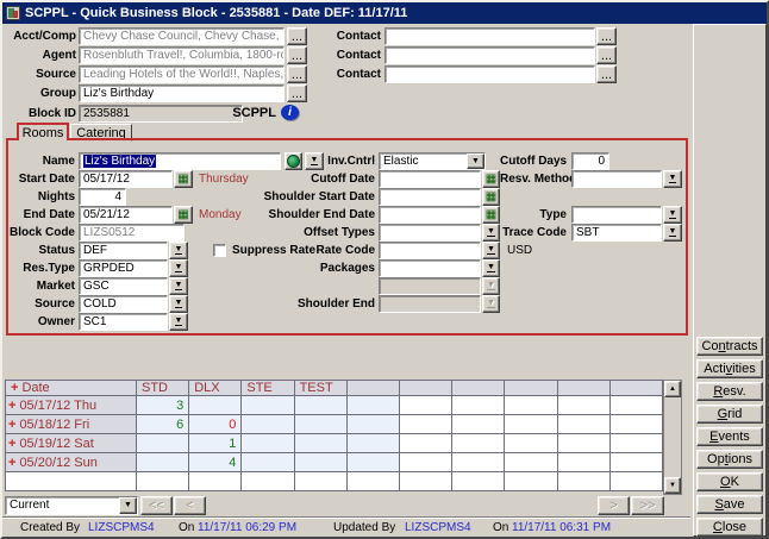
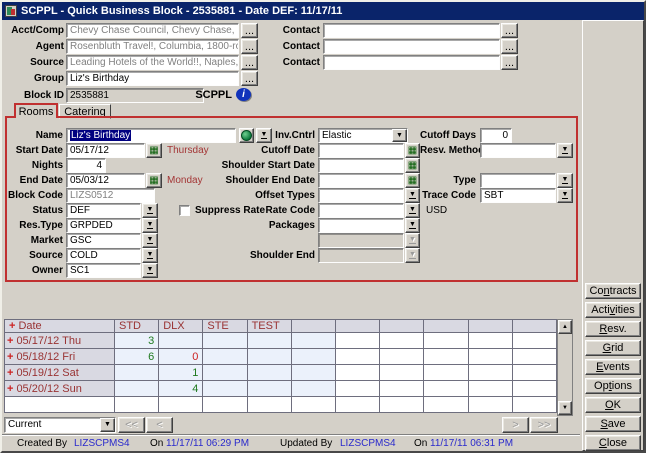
  SCPPL - Quick Business Block - 2535881 - Date DEF: 11/17/11
  Acct/Comp
  Chevy Chase Council, Chevy Chase,
  ...
  Agent
  Rosenbluth Travel!, Columbia, 1800-ro
  ...
  Source
  Leading Hotels of the World!!, Naples,
  ...
  Group
  Liz's Birthday
  ...
  Block ID
  2535881
  SCPPL
  i
  Contact
  ...
  Contact
  ...
  Contact
  ...
  Rooms
  Catering
  Name
  Liz's Birthday
  Start Date
  05/17/12
  ▦
  Thursday
  Nights
  4
  End Date
- 05/21/12
+ 05/03/12
  ▦
  Monday
  Block Code
  LIZS0512
  Status
  DEF
  Suppress Rate
  Res.Type
  GRPDED
  Market
  GSC
  Source
  COLD
  Owner
  SC1
  Inv.Cntrl
  Elastic
  Cutoff Date
  ▦
  Shoulder Start Date
  ▦
  Shoulder End Date
  ▦
  Offset Types
  Rate Code
  Packages
  Shoulder End
  Cutoff Days
  0
  Resv. Metho
  Type
  Trace Code
  SBT
  USD
  + Date	STD	DLX	STE	TEST
  + 05/17/12 Thu	3
  + 05/18/12 Fri	6	0
  + 05/19/12 Sat		1
  + 05/20/12 Sun		4
  Current
  <<
  <
  >
  >>
  Created By
  LIZSCPMS4
  On
  11/17/11 06:29 PM
  Updated By
  LIZSCPMS4
  On
  11/17/11 06:31 PM
  Co
  n
  tracts
  Acti
  v
  ities
  R
  esv.
  G
  rid
  E
  vents
  Op
  t
  ions
  O
  K
  S
  ave
  C
  lose
